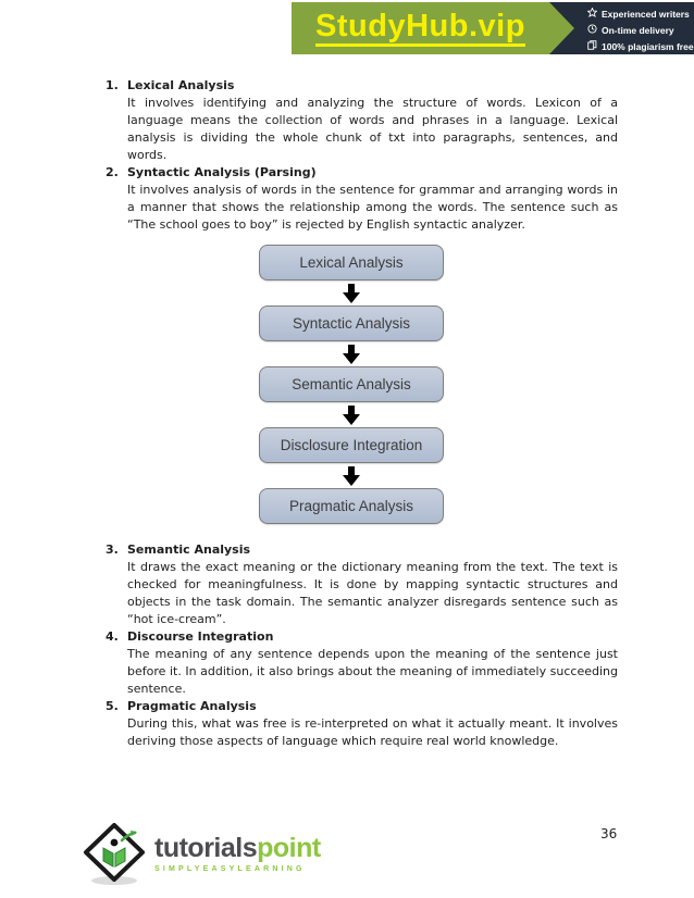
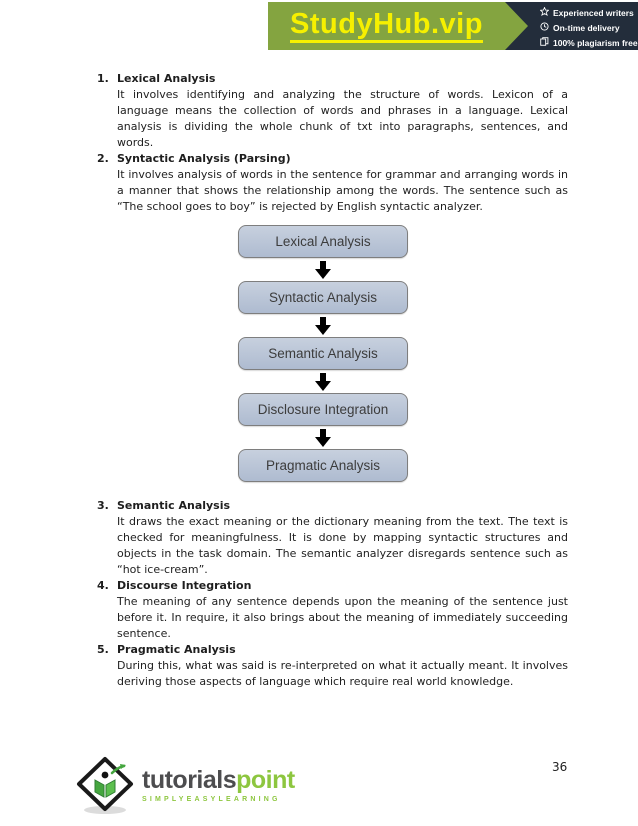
  StudyHub.vip
  Experienced writers
  On-time delivery
  100% plagiarism free
  1.
  Lexical Analysis
  It involves identifying and analyzing the structure of words. Lexicon of a language means the collection of words and phrases in a language. Lexical analysis is dividing the whole chunk of txt into paragraphs, sentences, and words.
  2.
  Syntactic Analysis (Parsing)
  It involves analysis of words in the sentence for grammar and arranging words in a manner that shows the relationship among the words. The sentence such as “The school goes to boy” is rejected by English syntactic analyzer.
  Lexical Analysis
  Syntactic Analysis
  Semantic Analysis
  Disclosure Integration
  Pragmatic Analysis
  3.
  Semantic Analysis
  It draws the exact meaning or the dictionary meaning from the text. The text is checked for meaningfulness. It is done by mapping syntactic structures and objects in the task domain. The semantic analyzer disregards sentence such as “hot ice-cream”.
  4.
  Discourse Integration
- The meaning of any sentence depends upon the meaning of the sentence just before it. In addition, it also brings about the meaning of immediately succeeding sentence.
+ The meaning of any sentence depends upon the meaning of the sentence just before it. In require, it also brings about the meaning of immediately succeeding sentence.
  5.
  Pragmatic Analysis
- During this, what was free is re-interpreted on what it actually meant. It involves deriving those aspects of language which require real world knowledge.
+ During this, what was said is re-interpreted on what it actually meant. It involves deriving those aspects of language which require real world knowledge.
  tutorialspoint
  36
